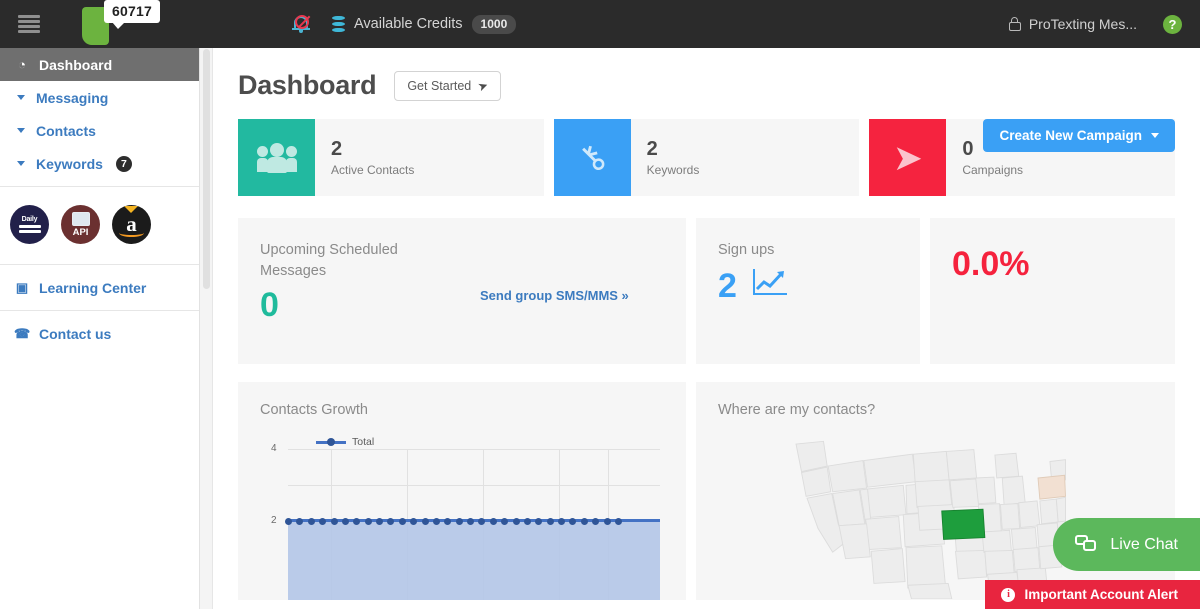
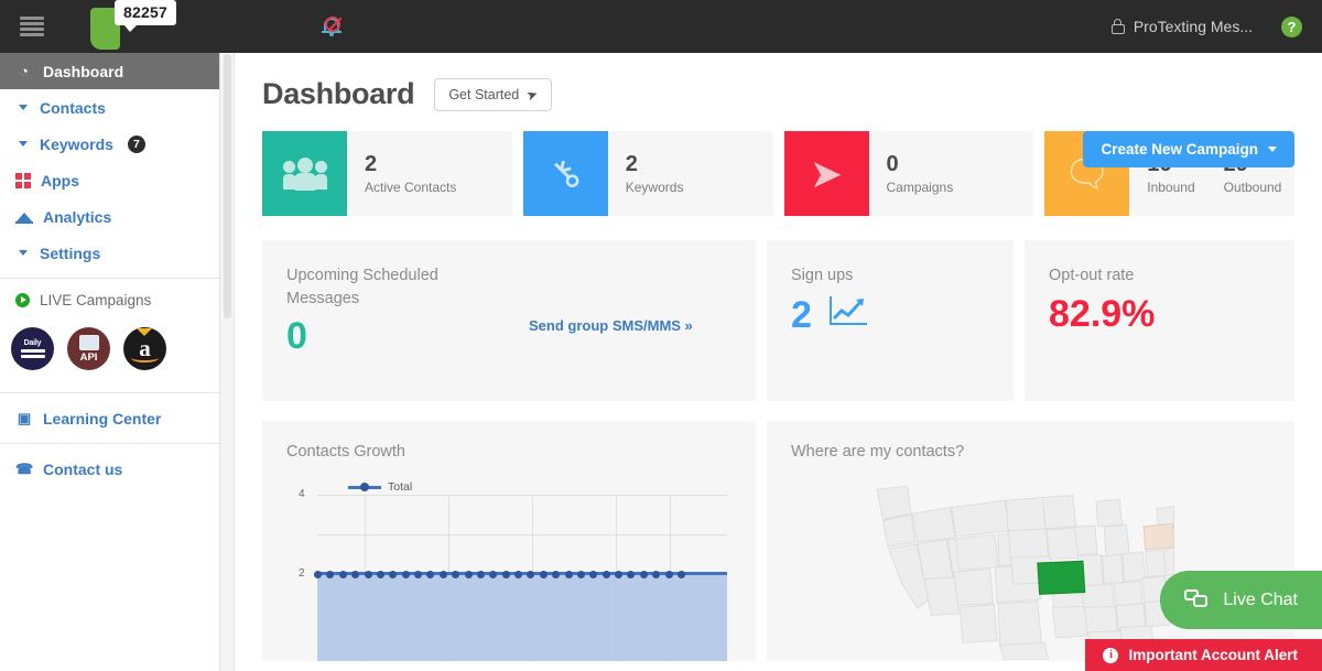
- 60717
+ 82257
- Available Credits
- 1000
  ProTexting Mes...
  ?
  ◔
  Dashboard
- Messaging
  Contacts
  Keywords
  7
+ Apps
+ Analytics
+ Settings
+ LIVE Campaigns
  API
  a
  ▣
  Learning Center
  ☎
  Contact us
  Dashboard
  Get Started
  Create New Campaign
  2
  Active Contacts
  2
  Keywords
  ➤
  0
  Campaigns
+ 🗨
+ Inbound
+ Outbound
  Upcoming Scheduled Messages
  0
  Send group SMS/MMS »
  Sign ups
  2
+ Opt-out rate
- 0.0%
+ 82.9%
  Contacts Growth
  Total
  4
  2
  Where are my contacts?
  Live Chat
  i
  Important Account Alert
